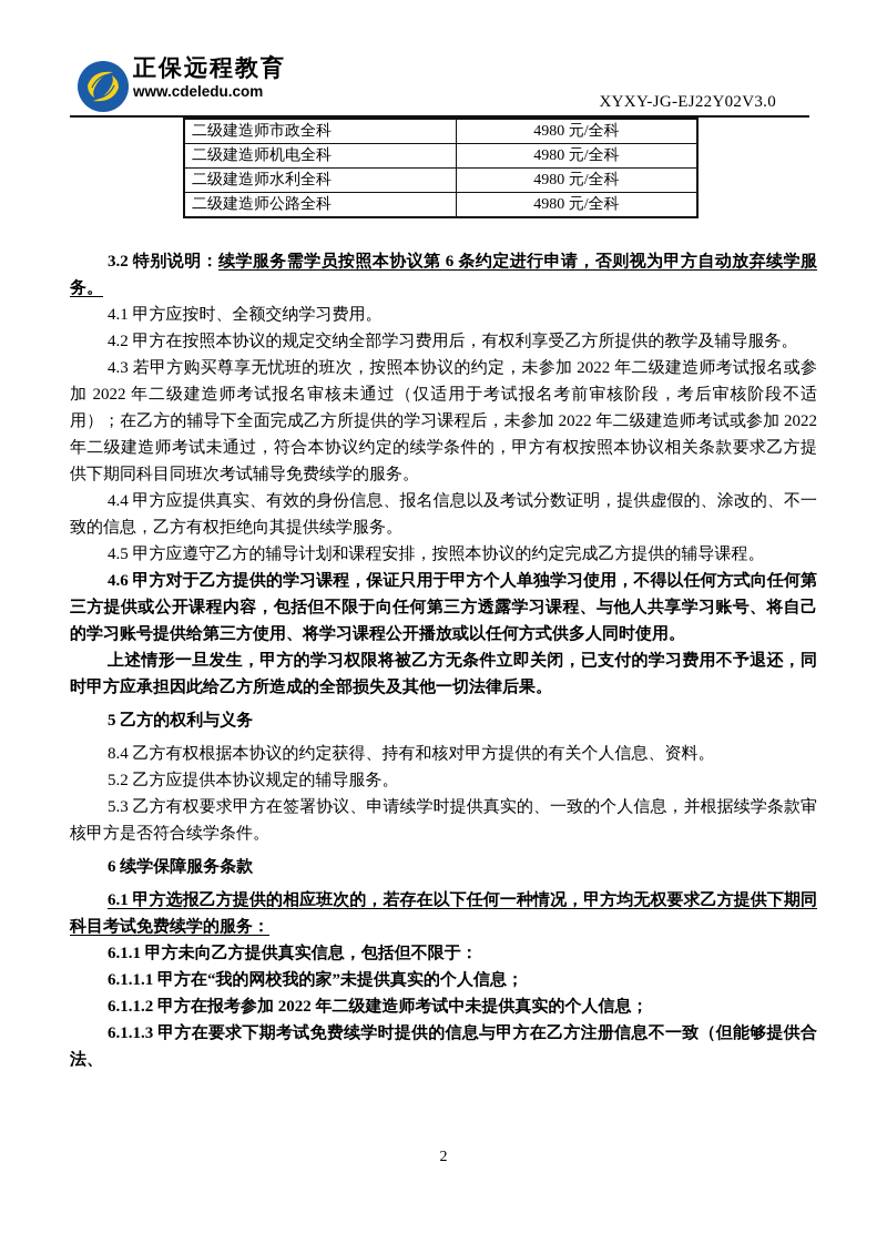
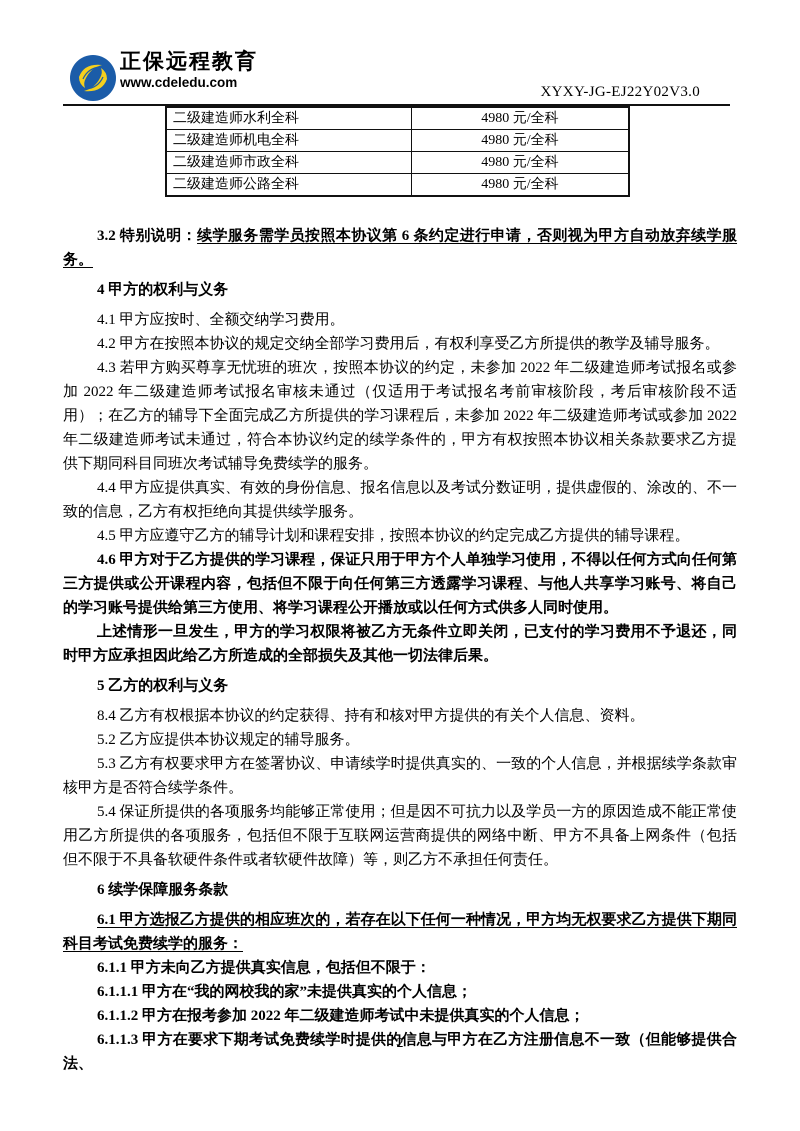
  正保远程教育
  www.cdeledu.com
  XYXY-JG-EJ22Y02V3.0
- 二级建造师市政全科	4980 元/全科
+ 二级建造师水利全科	4980 元/全科
  二级建造师机电全科	4980 元/全科
- 二级建造师水利全科	4980 元/全科
+ 二级建造师市政全科	4980 元/全科
  二级建造师公路全科	4980 元/全科
  3.2 特别说明：续学服务需学员按照本协议第 6 条约定进行申请，否则视为甲方自动放弃续学服务。
+ 4 甲方的权利与义务
  4.1 甲方应按时、全额交纳学习费用。
  4.2 甲方在按照本协议的规定交纳全部学习费用后，有权利享受乙方所提供的教学及辅导服务。
  4.3 若甲方购买尊享无忧班的班次，按照本协议的约定，未参加 2022 年二级建造师考试报名或参加 2022 年二级建造师考试报名审核未通过（仅适用于考试报名考前审核阶段，考后审核阶段不适用）；在乙方的辅导下全面完成乙方所提供的学习课程后，未参加 2022 年二级建造师考试或参加 2022 年二级建造师考试未通过，符合本协议约定的续学条件的，甲方有权按照本协议相关条款要求乙方提供下期同科目同班次考试辅导免费续学的服务。
  4.4 甲方应提供真实、有效的身份信息、报名信息以及考试分数证明，提供虚假的、涂改的、不一致的信息，乙方有权拒绝向其提供续学服务。
  4.5 甲方应遵守乙方的辅导计划和课程安排，按照本协议的约定完成乙方提供的辅导课程。
  4.6 甲方对于乙方提供的学习课程，保证只用于甲方个人单独学习使用，不得以任何方式向任何第三方提供或公开课程内容，包括但不限于向任何第三方透露学习课程、与他人共享学习账号、将自己的学习账号提供给第三方使用、将学习课程公开播放或以任何方式供多人同时使用。
  上述情形一旦发生，甲方的学习权限将被乙方无条件立即关闭，已支付的学习费用不予退还，同时甲方应承担因此给乙方所造成的全部损失及其他一切法律后果。
  5 乙方的权利与义务
  8.4 乙方有权根据本协议的约定获得、持有和核对甲方提供的有关个人信息、资料。
  5.2 乙方应提供本协议规定的辅导服务。
  5.3 乙方有权要求甲方在签署协议、申请续学时提供真实的、一致的个人信息，并根据续学条款审核甲方是否符合续学条件。
+ 5.4 保证所提供的各项服务均能够正常使用；但是因不可抗力以及学员一方的原因造成不能正常使用乙方所提供的各项服务，包括但不限于互联网运营商提供的网络中断、甲方不具备上网条件（包括但不限于不具备软硬件条件或者软硬件故障）等，则乙方不承担任何责任。
  6 续学保障服务条款
  6.1 甲方选报乙方提供的相应班次的，若存在以下任何一种情况，甲方均无权要求乙方提供下期同科目考试免费续学的服务：
  6.1.1 甲方未向乙方提供真实信息，包括但不限于：
  6.1.1.1 甲方在“我的网校我的家”未提供真实的个人信息；
  6.1.1.2 甲方在报考参加 2022 年二级建造师考试中未提供真实的个人信息；
  6.1.1.3 甲方在要求下期考试免费续学时提供的信息与甲方在乙方注册信息不一致（但能够提供合法、
  2
